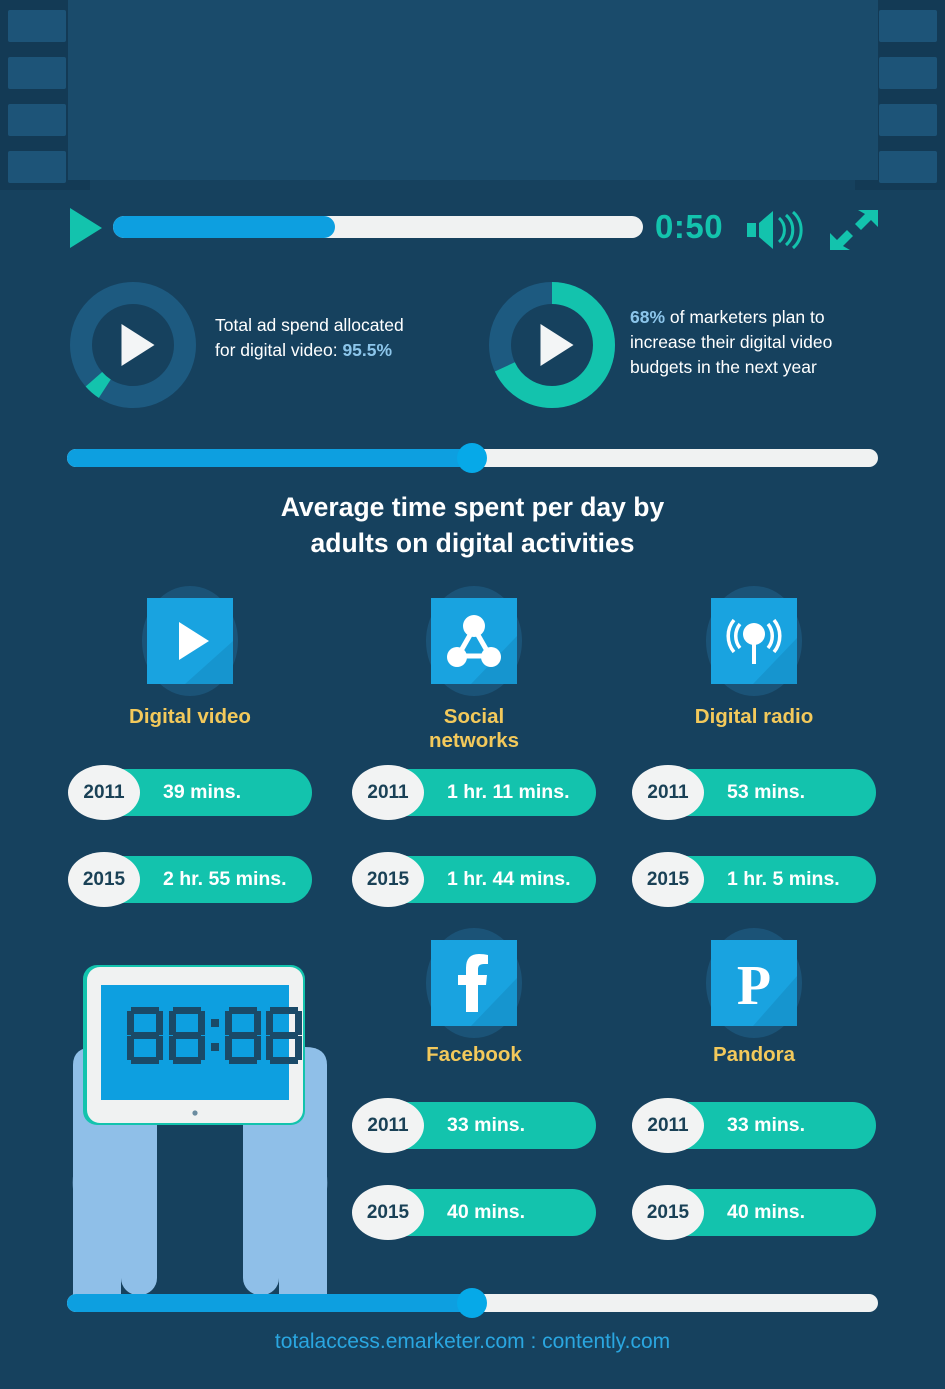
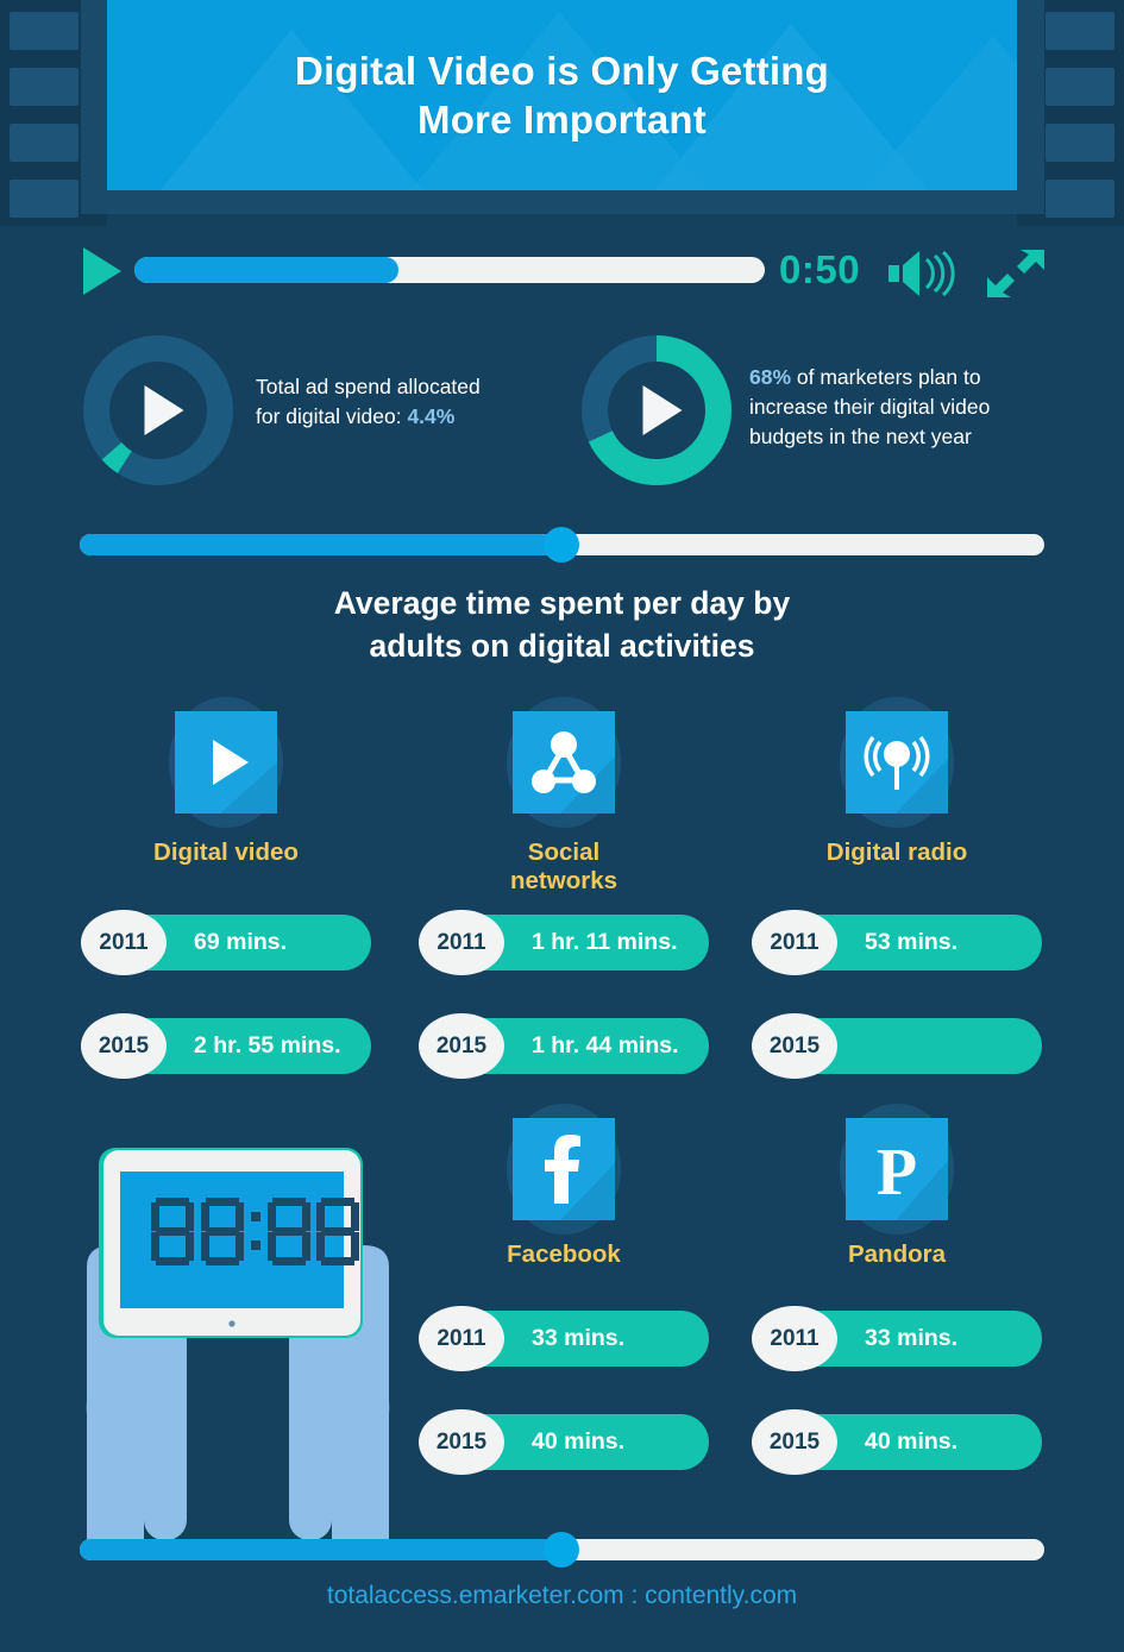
+ Digital Video is Only Getting
+ More Important
  0:50
  Total ad spend allocated
- for digital video: 95.5%
+ for digital video: 4.4%
  68% of marketers plan to
  increase their digital video
  budgets in the next year
  Average time spent per day by
  adults on digital activities
  Digital video
  Social networks
  Digital radio
  2011
- 39 mins.
+ 69 mins.
  2015
  2 hr. 55 mins.
  2011
  1 hr. 11 mins.
  2015
  1 hr. 44 mins.
  2011
  53 mins.
  2015
- 1 hr. 5 mins.
  Facebook
  P
  Pandora
  2011
  33 mins.
  2015
  40 mins.
  2011
  33 mins.
  2015
  40 mins.
  totalaccess.emarketer.com : contently.com
